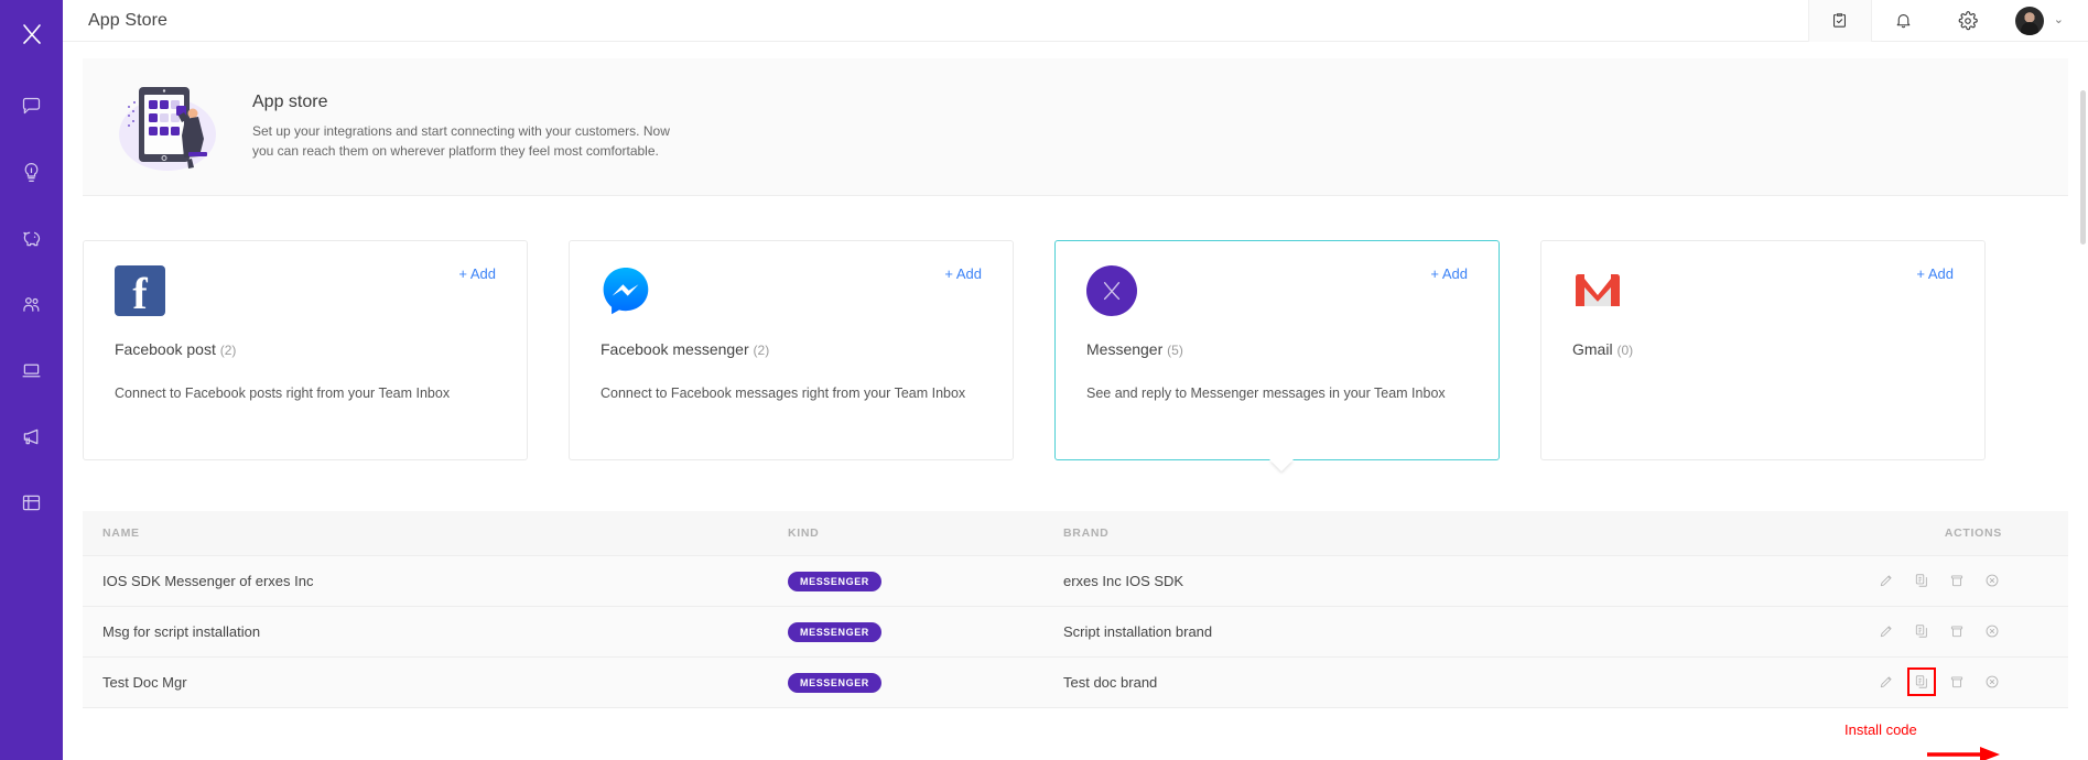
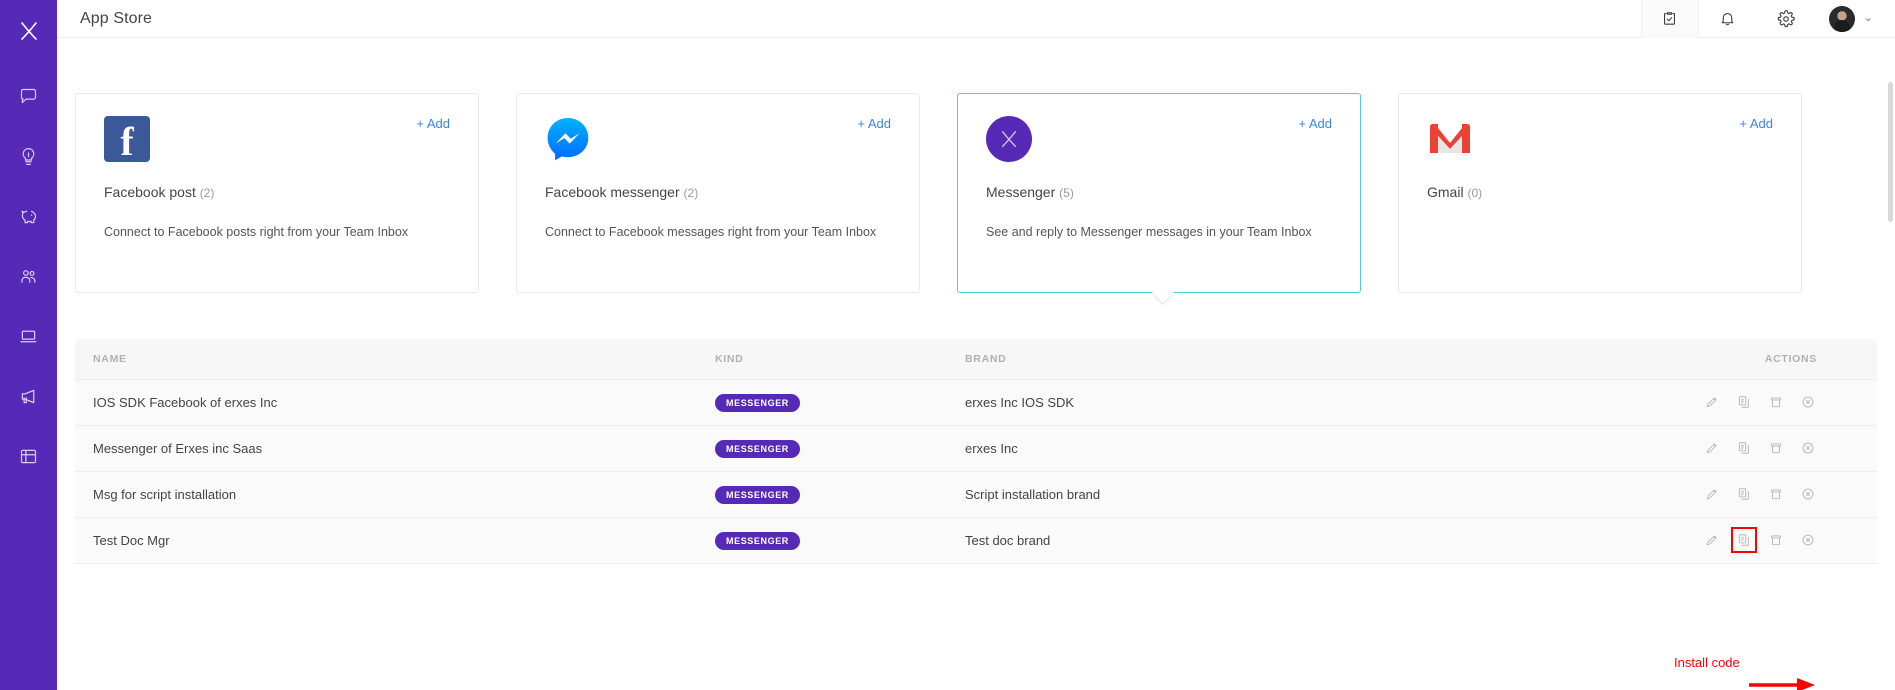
  App Store
  ⌄
- App store
- Set up your integrations and start connecting with your customers. Now you can reach them on wherever platform they feel most comfortable.
  f
  + Add
  Facebook post (2)
  Connect to Facebook posts right from your Team Inbox
  + Add
  Facebook messenger (2)
  Connect to Facebook messages right from your Team Inbox
  + Add
  Messenger (5)
  See and reply to Messenger messages in your Team Inbox
  + Add
  Gmail (0)
  NAME	KIND	BRAND	ACTIONS
- IOS SDK Messenger of erxes Inc	MESSENGER	erxes Inc IOS SDK
+ IOS SDK Facebook of erxes Inc	MESSENGER	erxes Inc IOS SDK
+ Messenger of Erxes inc Saas	MESSENGER	erxes Inc
  Msg for script installation	MESSENGER	Script installation brand
  Test Doc Mgr	MESSENGER	Test doc brand
  Install code
